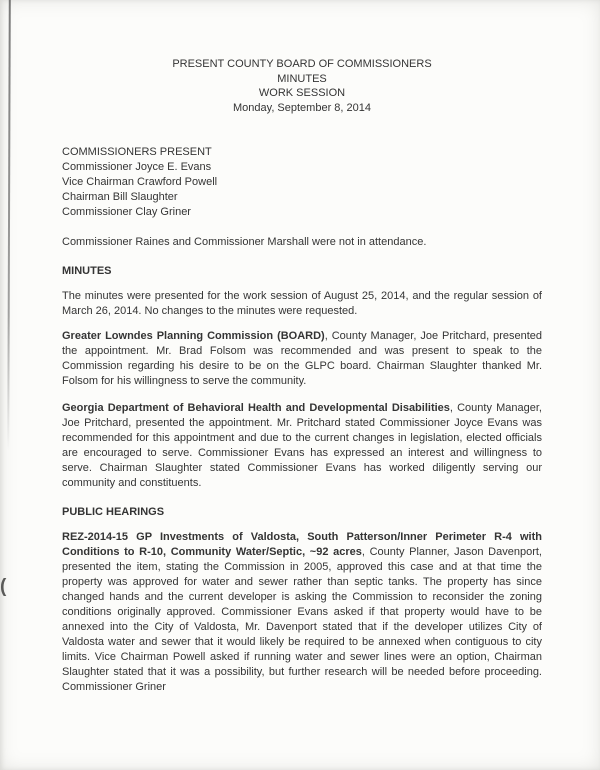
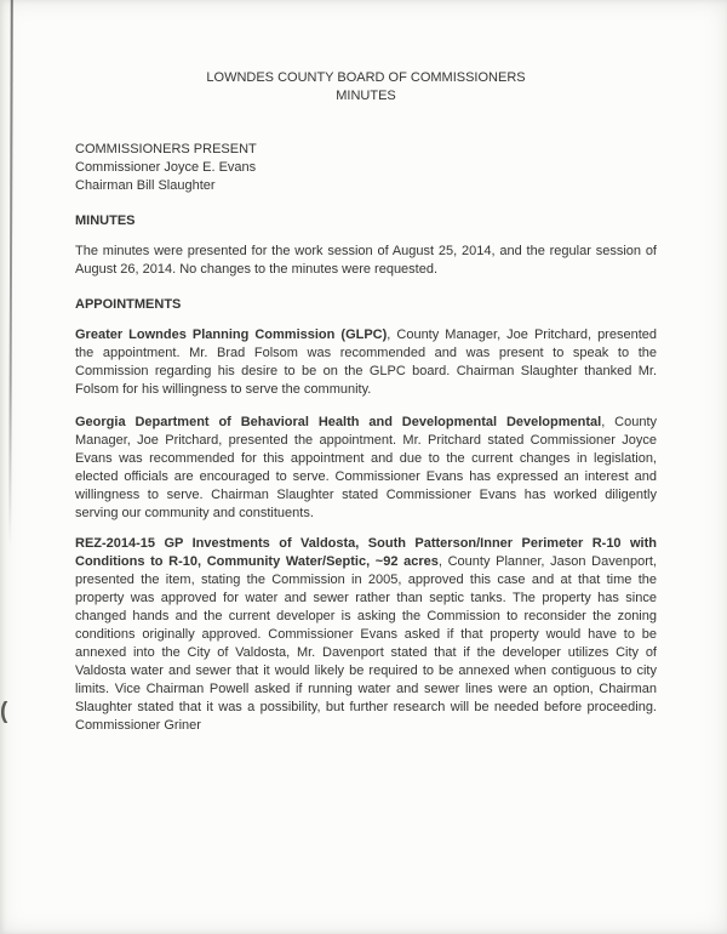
  (
- PRESENT COUNTY BOARD OF COMMISSIONERS
+ LOWNDES COUNTY BOARD OF COMMISSIONERS
  MINUTES
- WORK SESSION
- Monday, September 8, 2014
  COMMISSIONERS PRESENT
  Commissioner Joyce E. Evans
- Vice Chairman Crawford Powell
  Chairman Bill Slaughter
- Commissioner Clay Griner
- Commissioner Raines and Commissioner Marshall were not in attendance.
  MINUTES
- The minutes were presented for the work session of August 25, 2014, and the regular session of March 26, 2014. No changes to the minutes were requested.
+ The minutes were presented for the work session of August 25, 2014, and the regular session of August 26, 2014. No changes to the minutes were requested.
+ APPOINTMENTS
- Greater Lowndes Planning Commission (BOARD), County Manager, Joe Pritchard, presented the appointment. Mr. Brad Folsom was recommended and was present to speak to the Commission regarding his desire to be on the GLPC board. Chairman Slaughter thanked Mr. Folsom for his willingness to serve the community.
+ Greater Lowndes Planning Commission (GLPC), County Manager, Joe Pritchard, presented the appointment. Mr. Brad Folsom was recommended and was present to speak to the Commission regarding his desire to be on the GLPC board. Chairman Slaughter thanked Mr. Folsom for his willingness to serve the community.
- Georgia Department of Behavioral Health and Developmental Disabilities, County Manager, Joe Pritchard, presented the appointment. Mr. Pritchard stated Commissioner Joyce Evans was recommended for this appointment and due to the current changes in legislation, elected officials are encouraged to serve. Commissioner Evans has expressed an interest and willingness to serve. Chairman Slaughter stated Commissioner Evans has worked diligently serving our community and constituents.
+ Georgia Department of Behavioral Health and Developmental Developmental, County Manager, Joe Pritchard, presented the appointment. Mr. Pritchard stated Commissioner Joyce Evans was recommended for this appointment and due to the current changes in legislation, elected officials are encouraged to serve. Commissioner Evans has expressed an interest and willingness to serve. Chairman Slaughter stated Commissioner Evans has worked diligently serving our community and constituents.
- PUBLIC HEARINGS
- REZ-2014-15 GP Investments of Valdosta, South Patterson/Inner Perimeter R-4 with Conditions to R-10, Community Water/Septic, ~92 acres, County Planner, Jason Davenport, presented the item, stating the Commission in 2005, approved this case and at that time the property was approved for water and sewer rather than septic tanks. The property has since changed hands and the current developer is asking the Commission to reconsider the zoning conditions originally approved. Commissioner Evans asked if that property would have to be annexed into the City of Valdosta, Mr. Davenport stated that if the developer utilizes City of Valdosta water and sewer that it would likely be required to be annexed when contiguous to city limits. Vice Chairman Powell asked if running water and sewer lines were an option, Chairman Slaughter stated that it was a possibility, but further research will be needed before proceeding. Commissioner Griner
+ REZ-2014-15 GP Investments of Valdosta, South Patterson/Inner Perimeter R-10 with Conditions to R-10, Community Water/Septic, ~92 acres, County Planner, Jason Davenport, presented the item, stating the Commission in 2005, approved this case and at that time the property was approved for water and sewer rather than septic tanks. The property has since changed hands and the current developer is asking the Commission to reconsider the zoning conditions originally approved. Commissioner Evans asked if that property would have to be annexed into the City of Valdosta, Mr. Davenport stated that if the developer utilizes City of Valdosta water and sewer that it would likely be required to be annexed when contiguous to city limits. Vice Chairman Powell asked if running water and sewer lines were an option, Chairman Slaughter stated that it was a possibility, but further research will be needed before proceeding. Commissioner Griner
